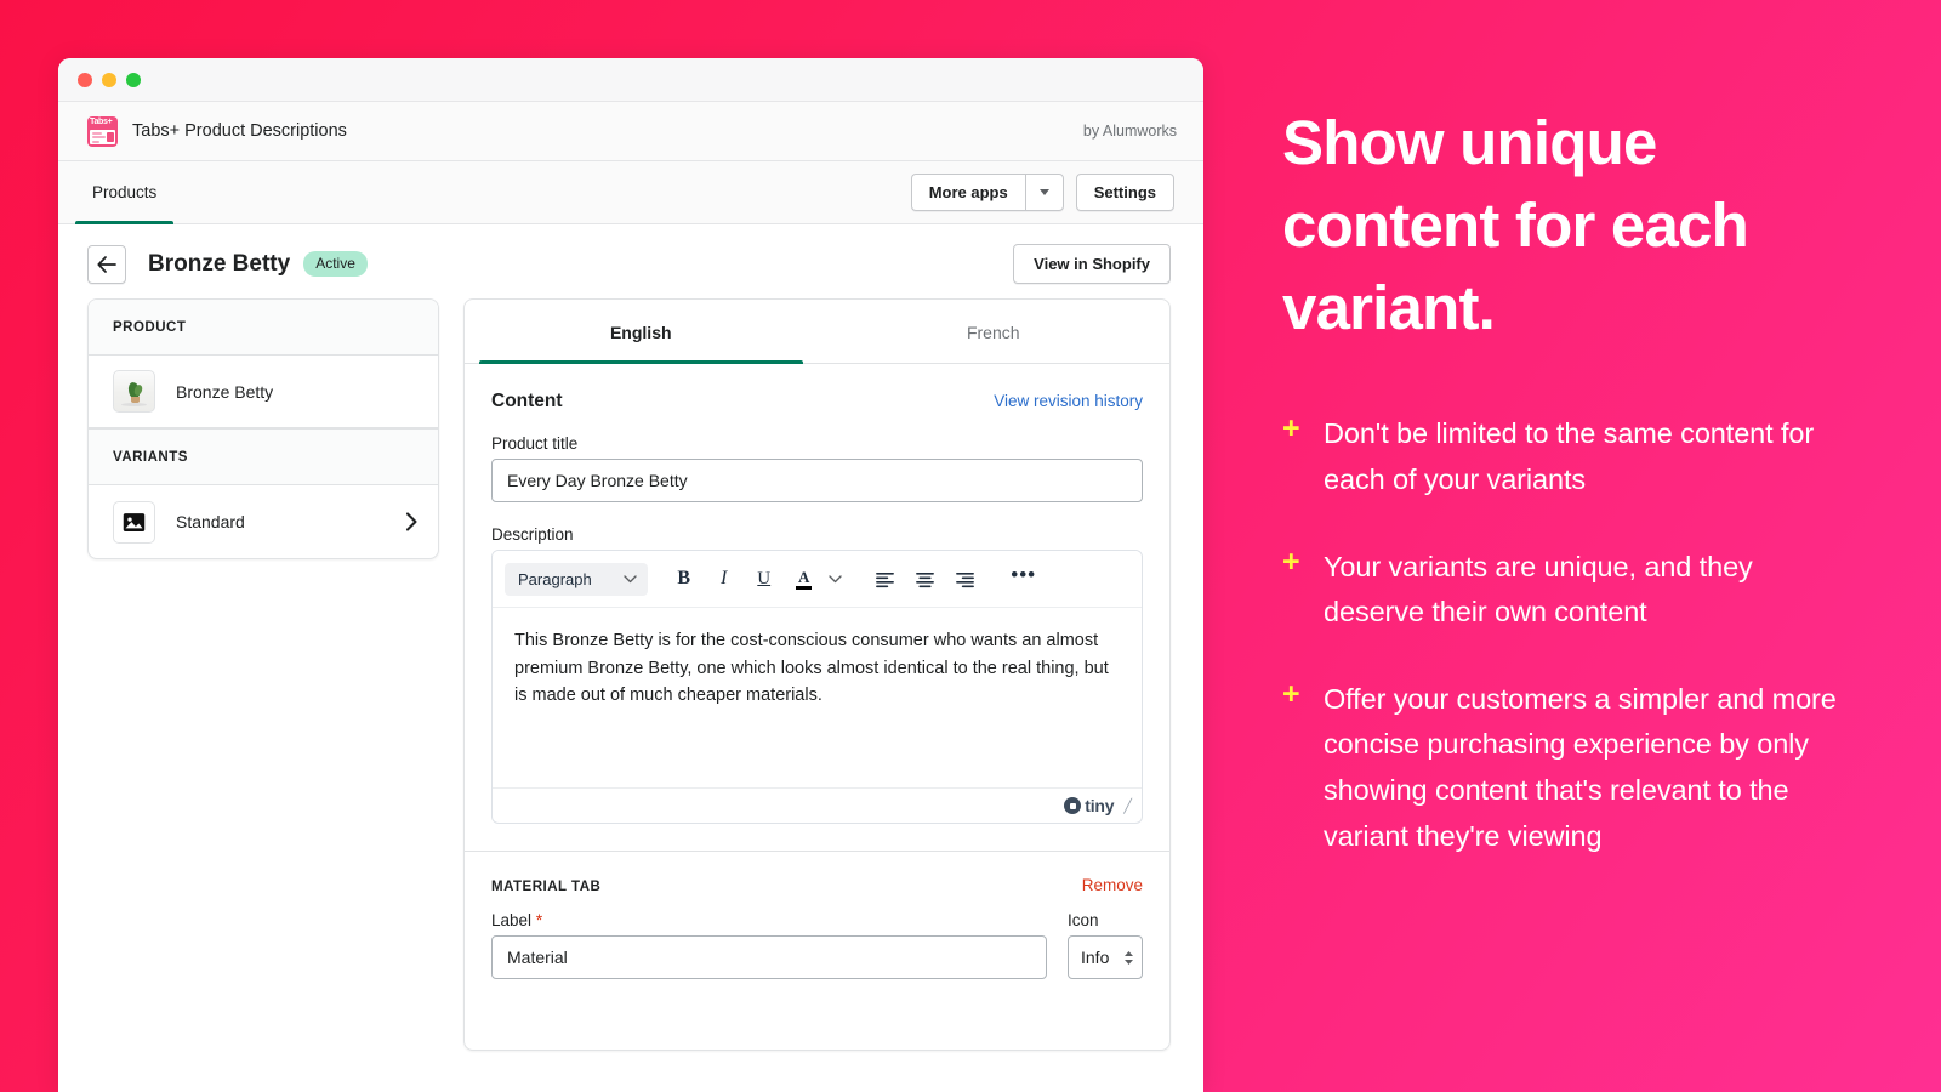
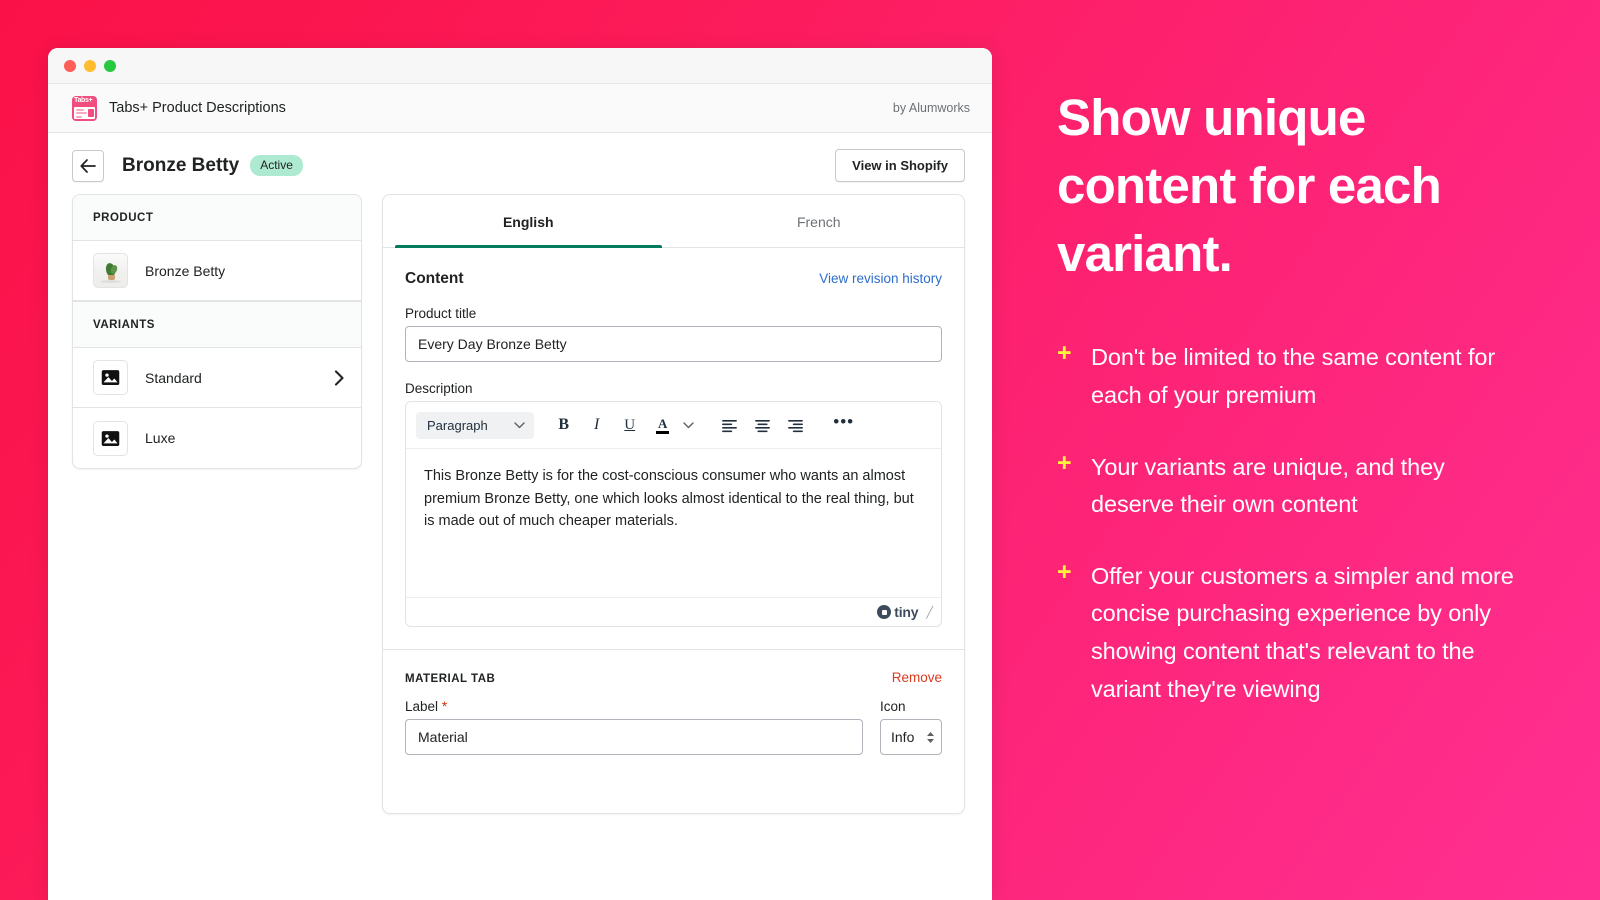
  Tabs+ Product Descriptions
  by Alumworks
- Products
- More apps
- Settings
  Bronze Betty
  Active
  View in Shopify
  PRODUCT
  Bronze Betty
  VARIANTS
  Standard
+ Luxe
  English
  French
  Content
  View revision history
  Product title
  Every Day Bronze Betty
  Description
  Paragraph
  B
  I
  U
  A
  •••
  This Bronze Betty is for the cost-conscious consumer who wants an almost premium Bronze Betty, one which looks almost identical to the real thing, but is made out of much cheaper materials.
  tiny
  ╱
  MATERIAL TAB
  Remove
  Label *
  Material
  Icon
  Info
  Show unique content for each variant.
  +
- Don't be limited to the same content for each of your variants
+ Don't be limited to the same content for each of your premium
  +
  Your variants are unique, and they deserve their own content
  +
  Offer your customers a simpler and more concise purchasing experience by only showing content that's relevant to the variant they're viewing
